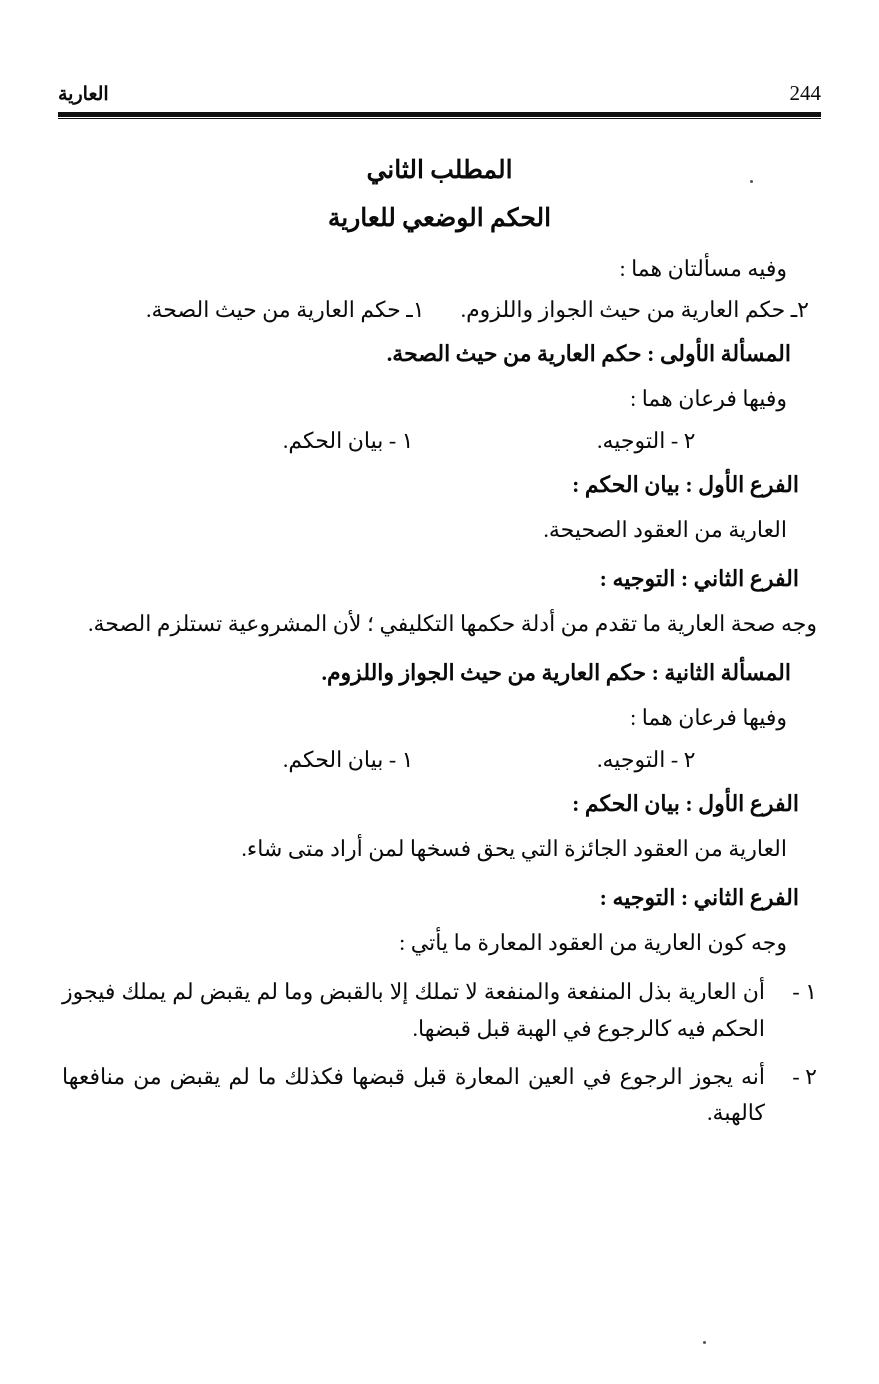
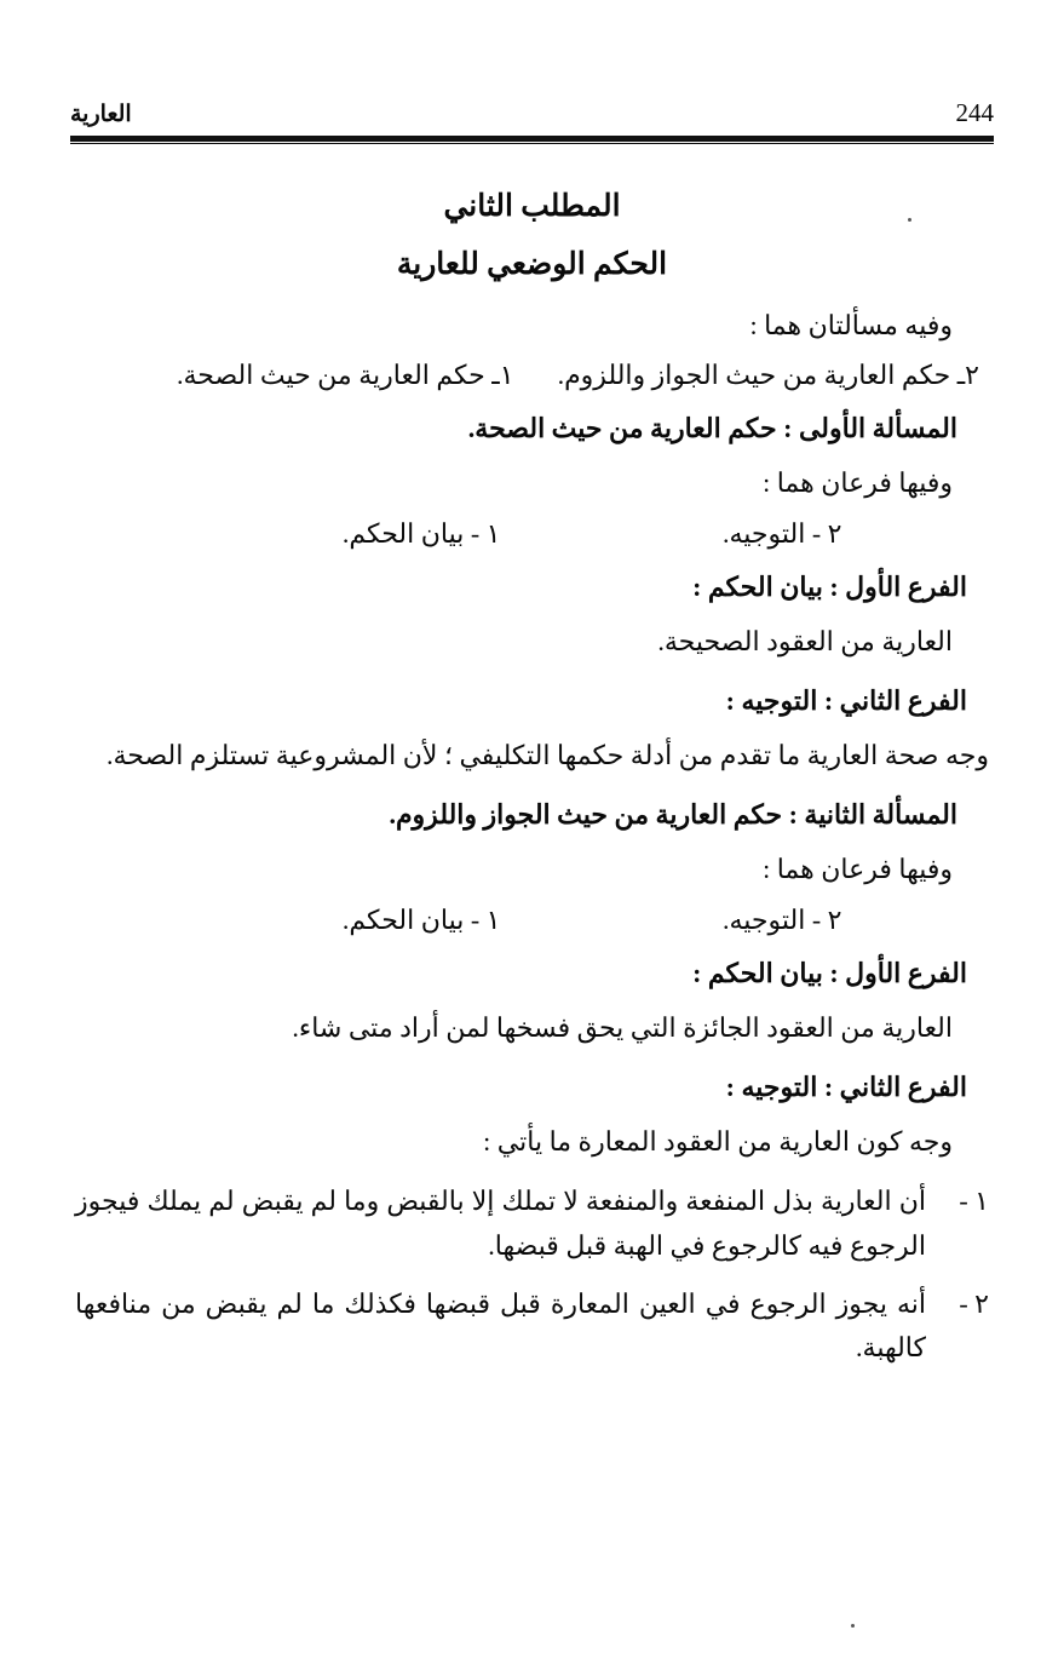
  العارية
  244
  المطلب الثاني
  الحكم الوضعي للعارية
  وفيه مسألتان هما :
  ٢ـ حكم العارية من حيث الجواز واللزوم.
  ١ـ حكم العارية من حيث الصحة.
  المسألة الأولى : حكم العارية من حيث الصحة.
  وفيها فرعان هما :
  ٢ - التوجيه.
  ١ - بيان الحكم.
  الفرع الأول : بيان الحكم :
  العارية من العقود الصحيحة.
  الفرع الثاني : التوجيه :
  وجه صحة العارية ما تقدم من أدلة حكمها التكليفي ؛ لأن المشروعية تستلزم الصحة.
  المسألة الثانية : حكم العارية من حيث الجواز واللزوم.
  وفيها فرعان هما :
  ٢ - التوجيه.
  ١ - بيان الحكم.
  الفرع الأول : بيان الحكم :
  العارية من العقود الجائزة التي يحق فسخها لمن أراد متى شاء.
  الفرع الثاني : التوجيه :
  وجه كون العارية من العقود المعارة ما يأتي :
  ١ -
- أن العارية بذل المنفعة والمنفعة لا تملك إلا بالقبض وما لم يقبض لم يملك فيجوز الحكم فيه كالرجوع في الهبة قبل قبضها.
+ أن العارية بذل المنفعة والمنفعة لا تملك إلا بالقبض وما لم يقبض لم يملك فيجوز الرجوع فيه كالرجوع في الهبة قبل قبضها.
  ٢ -
  أنه يجوز الرجوع في العين المعارة قبل قبضها فكذلك ما لم يقبض من منافعها كالهبة.
